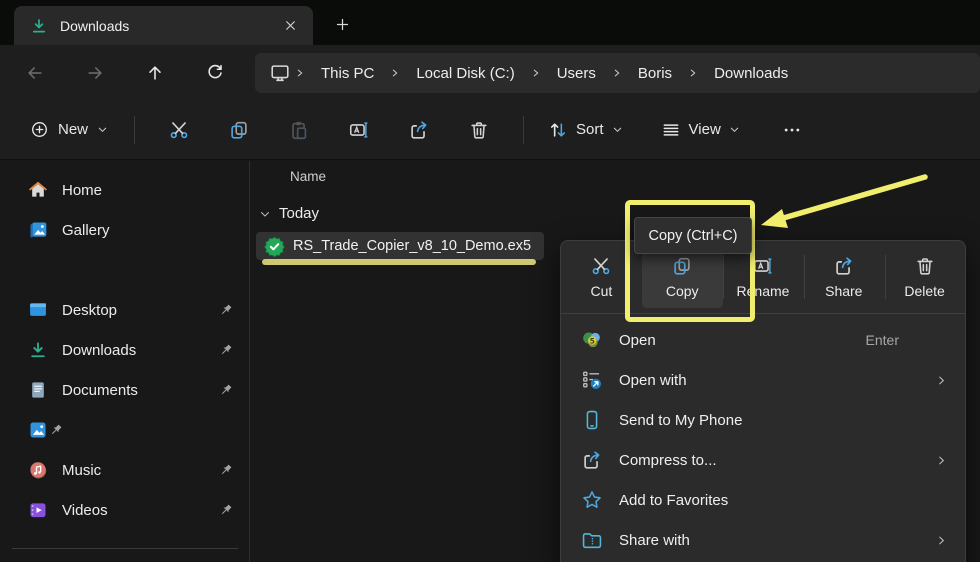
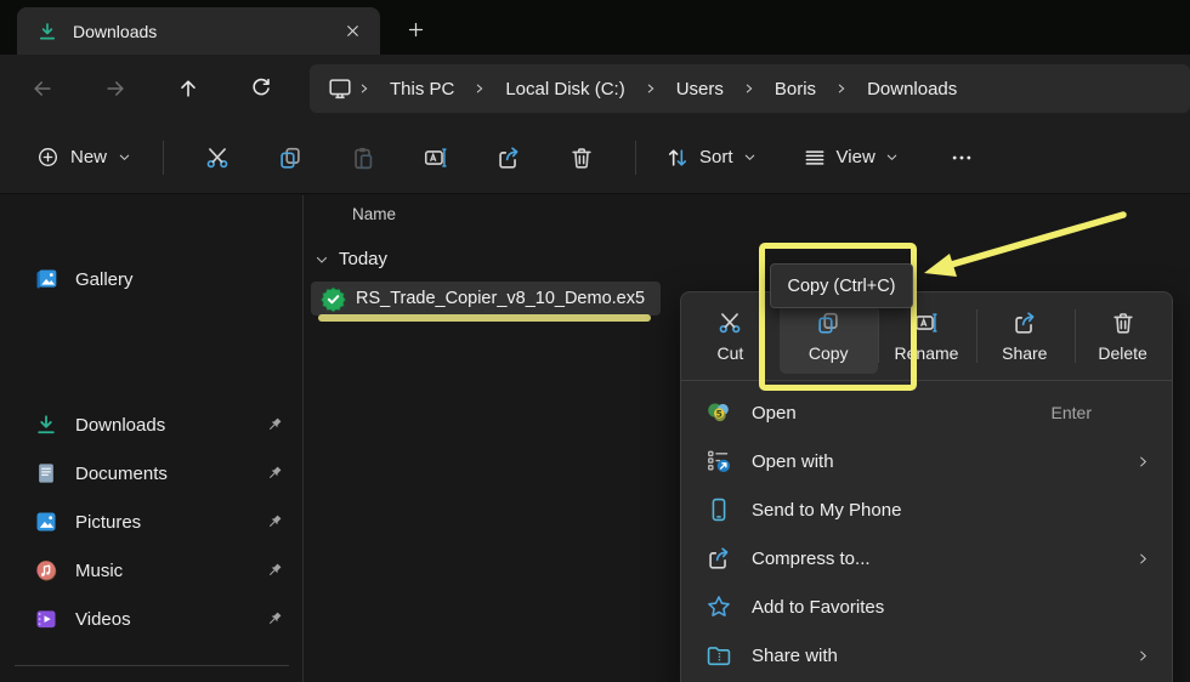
  Downloads
  This PC
  Local Disk (C:)
  Users
  Boris
  Downloads
  New
  Sort
  View
- Home
  Gallery
- Desktop
  Downloads
  Documents
+ Pictures
  Music
  Videos
  Name
  Today
  RS_Trade_Copier_v8_10_Demo.ex5
  Cut
  Copy
  Rename
  Share
  Delete
  5
  Open
  Enter
  Open with
  Send to My Phone
  Compress to...
  Add to Favorites
  Share with
  Copy (Ctrl+C)
